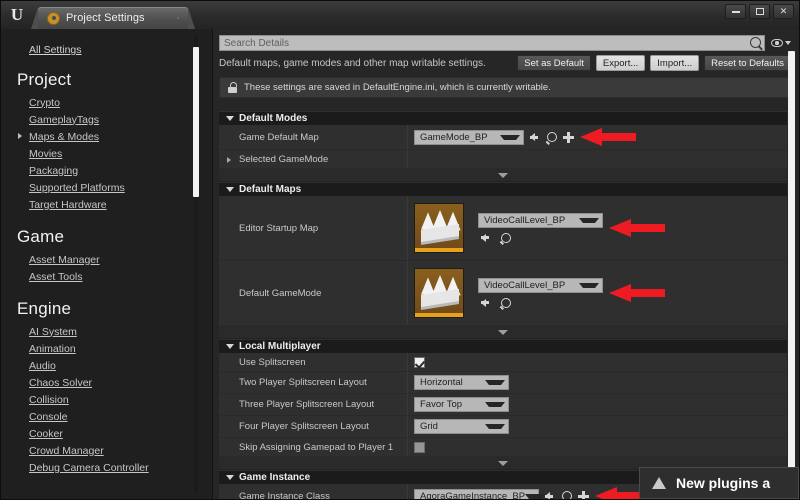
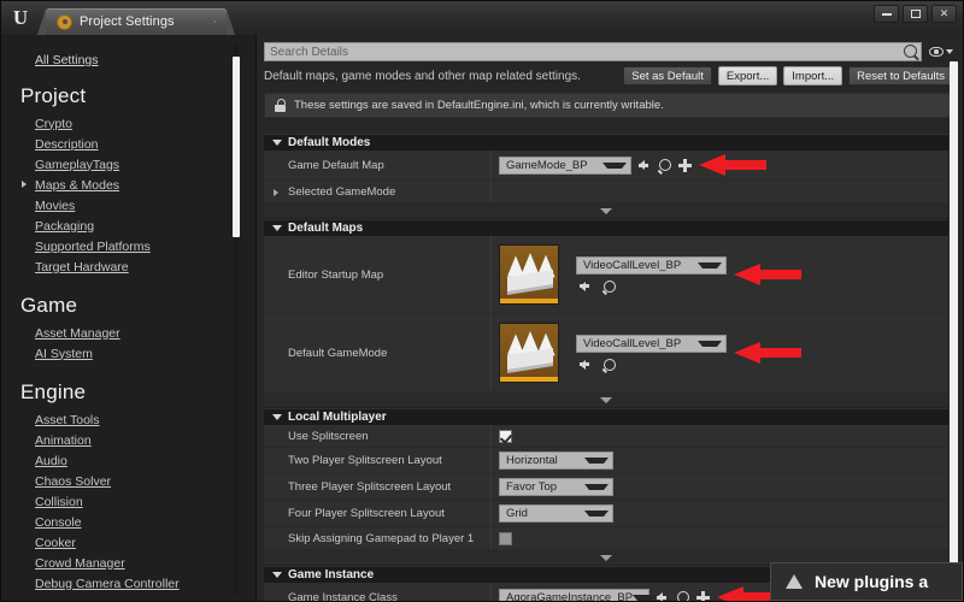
  U
  Project Settings
  ·
  ✕
  All Settings
  Project
  Crypto
+ Description
  GameplayTags
  Maps & Modes
  Movies
  Packaging
  Supported Platforms
  Target Hardware
  Game
  Asset Manager
- Asset Tools
+ AI System
  Engine
- AI System
+ Asset Tools
  Animation
  Audio
  Chaos Solver
  Collision
  Console
  Cooker
  Crowd Manager
  Debug Camera Controller
  Search Details
- Default maps, game modes and other map writable settings.
+ Default maps, game modes and other map related settings.
  Set as Default
  Export...
  Import...
  Reset to Defaults
  These settings are saved in DefaultEngine.ini, which is currently writable.
  Default Modes
  Game Default Map
  GameMode_BP
  Selected GameMode
  Default Maps
  Editor Startup Map
  VideoCallLevel_BP
  Default GameMode
  VideoCallLevel_BP
  Local Multiplayer
  Use Splitscreen
  Two Player Splitscreen Layout
  Horizontal
  Three Player Splitscreen Layout
  Favor Top
  Four Player Splitscreen Layout
  Grid
  Skip Assigning Gamepad to Player 1
  Game Instance
  Game Instance Class
  AgoraGameInstance_BP
  New plugins a
